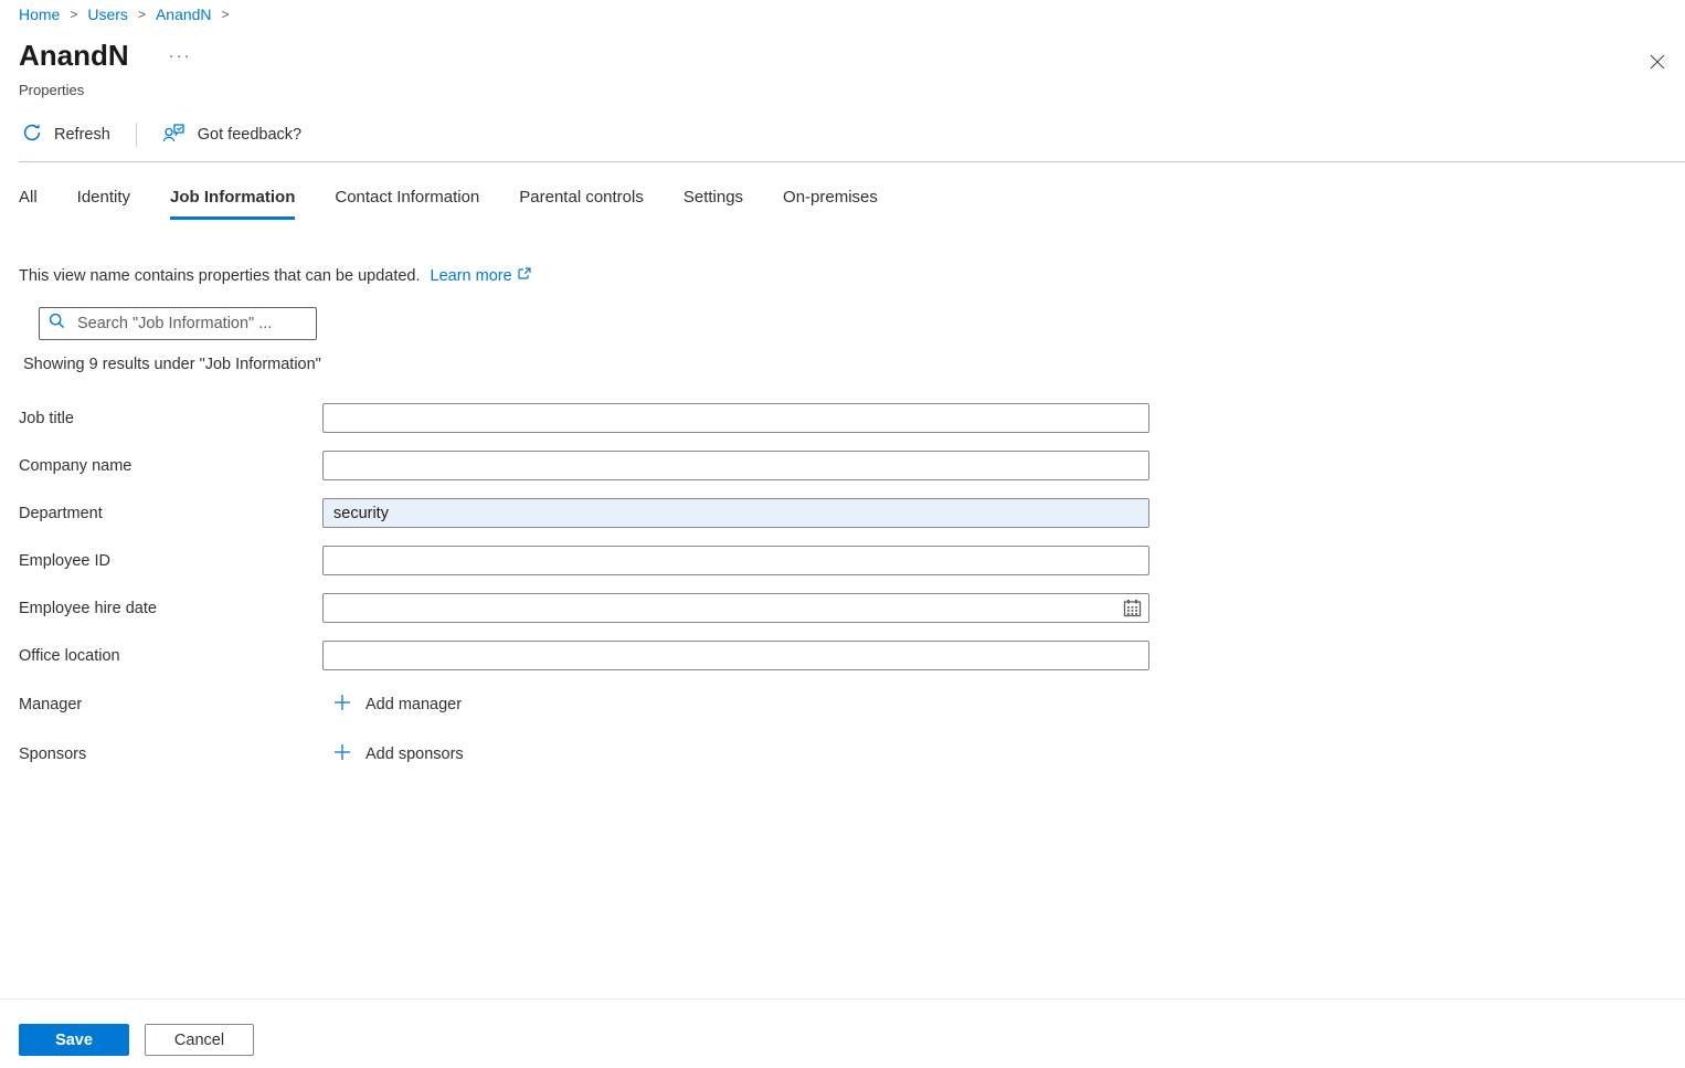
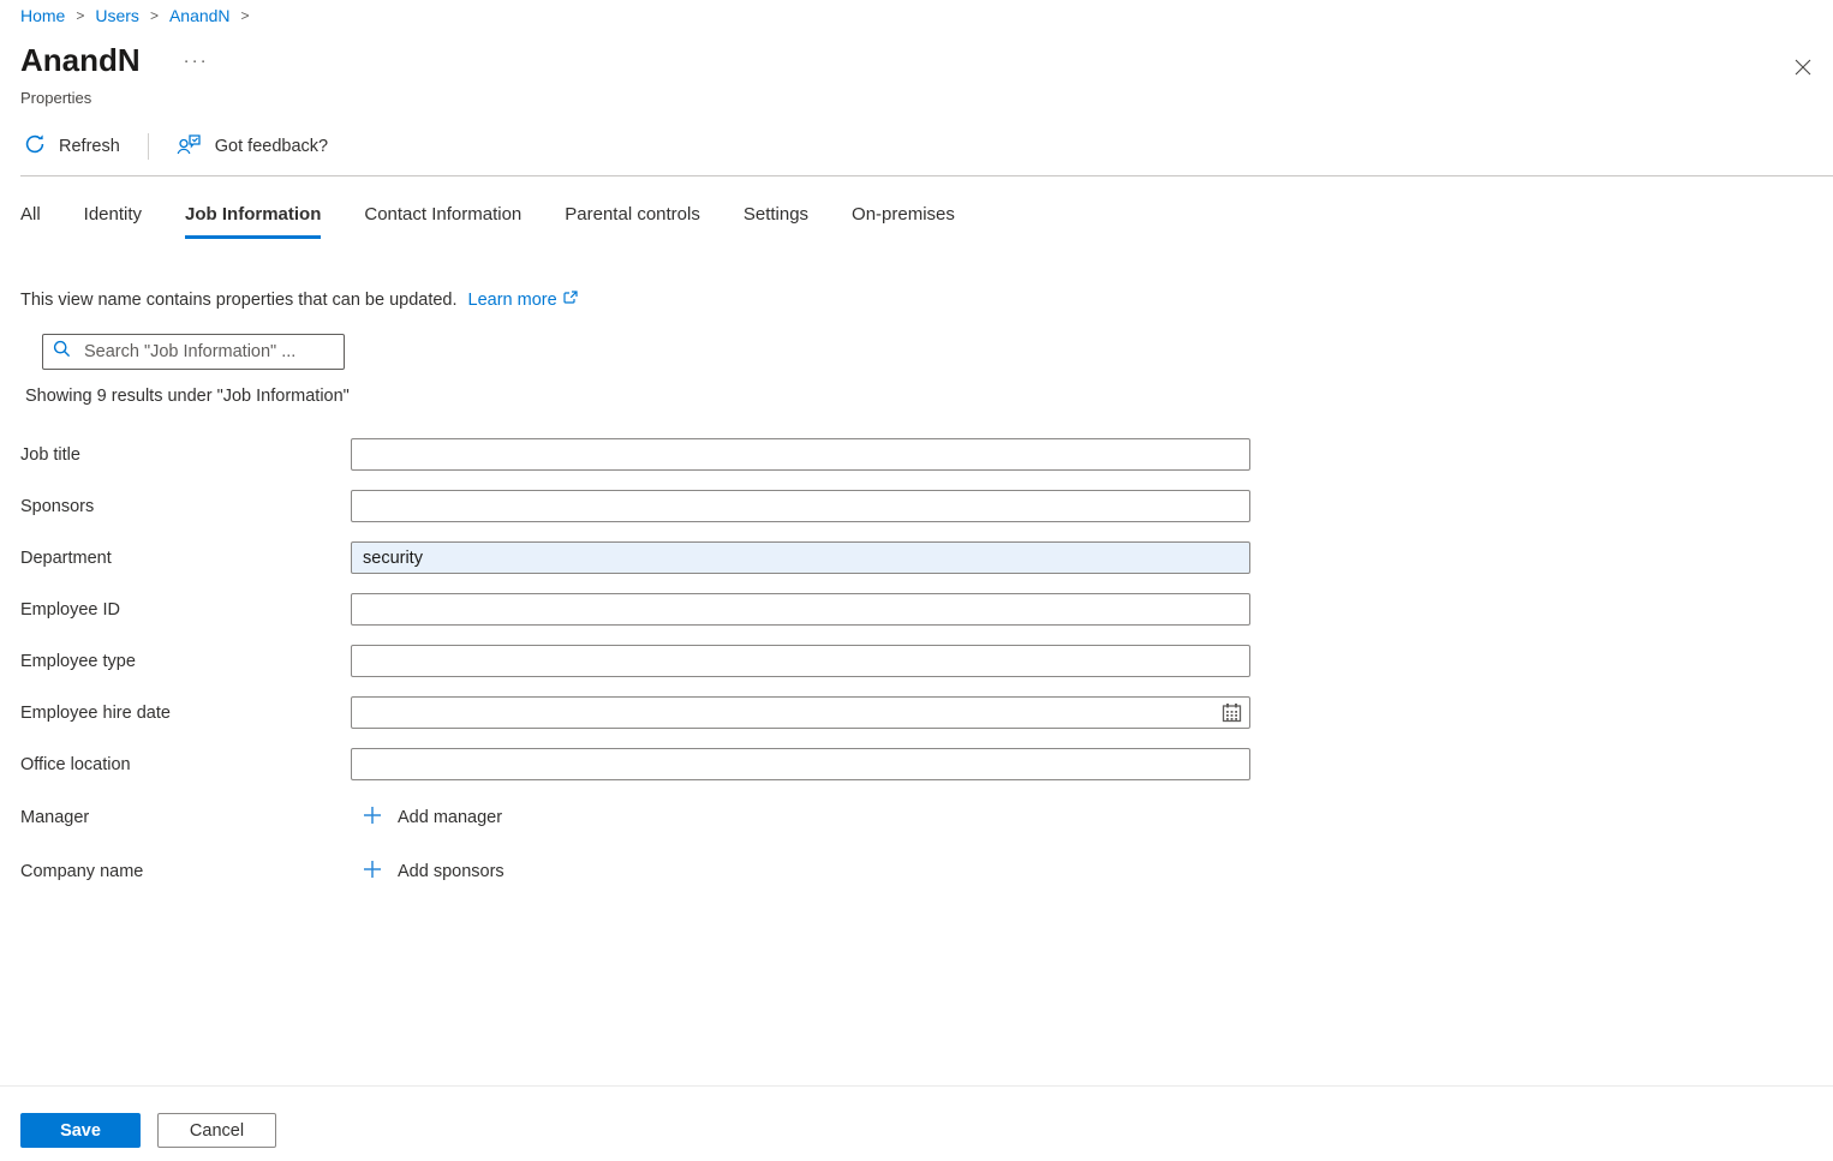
  Home
  >
  Users
  >
  AnandN
  >
  AnandN
  ···
  Properties
  Refresh
  Got feedback?
  All
  Identity
  Job Information
  Contact Information
  Parental controls
  Settings
  On-premises
  This view name contains properties that can be updated.
  Learn more
  Search "Job Information" ...
  Showing 9 results under "Job Information"
  Job title
- Company name
+ Sponsors
  Department
  security
  Employee ID
+ Employee type
  Employee hire date
  Office location
  Manager
  Add manager
- Sponsors
+ Company name
  Add sponsors
  Save
  Cancel
